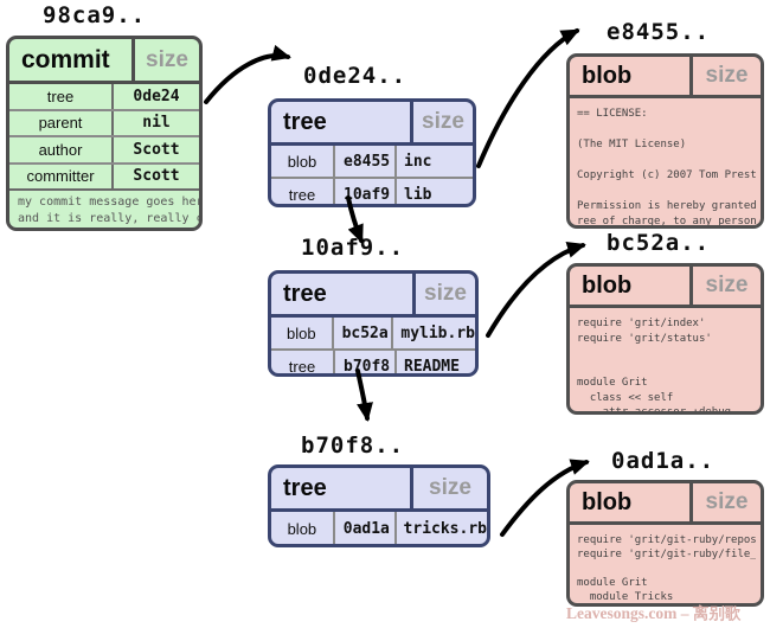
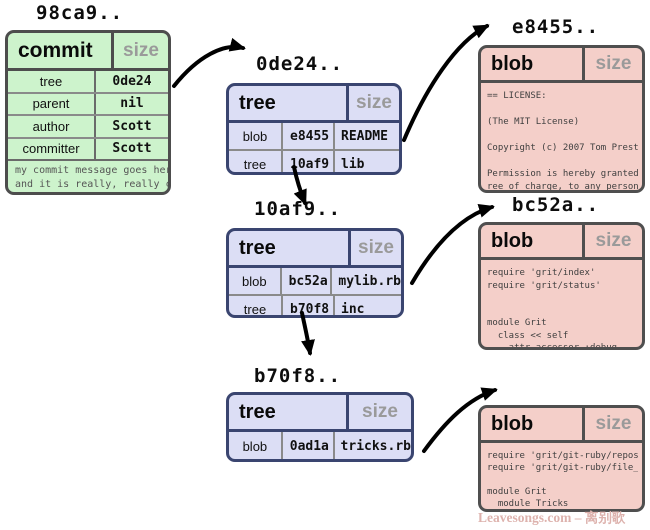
  98ca9..
  0de24..
  10af9..
  b70f8..
  e8455..
  bc52a..
- 0ad1a..
  commit
  size
  tree
  0de24
  parent
  nil
  author
  Scott
  committer
  Scott
  my commit message goes he
  and it is really, really
  tree
  size
  blob
  e8455
- inc
+ README
  tree
  10af9
  lib
  tree
  size
  blob
  bc52a
  mylib.rb
  tree
  b70f8
- README
+ inc
  tree
  size
  blob
  0ad1a
  tricks.rb
  blob
  size
  == LICENSE:
  (The MIT License)
  Copyright (c) 2007 Tom Prest
  Permission is hereby granted
  ree of charge, to any person
  blob
  size
  require 'grit/index'
  require 'grit/status'
  module Grit
  class << self
  blob
  size
  require 'grit/git-ruby/repos
  require 'grit/git-ruby/file_
  module Grit
  module Tricks
  Leavesongs.com – 离别歌
